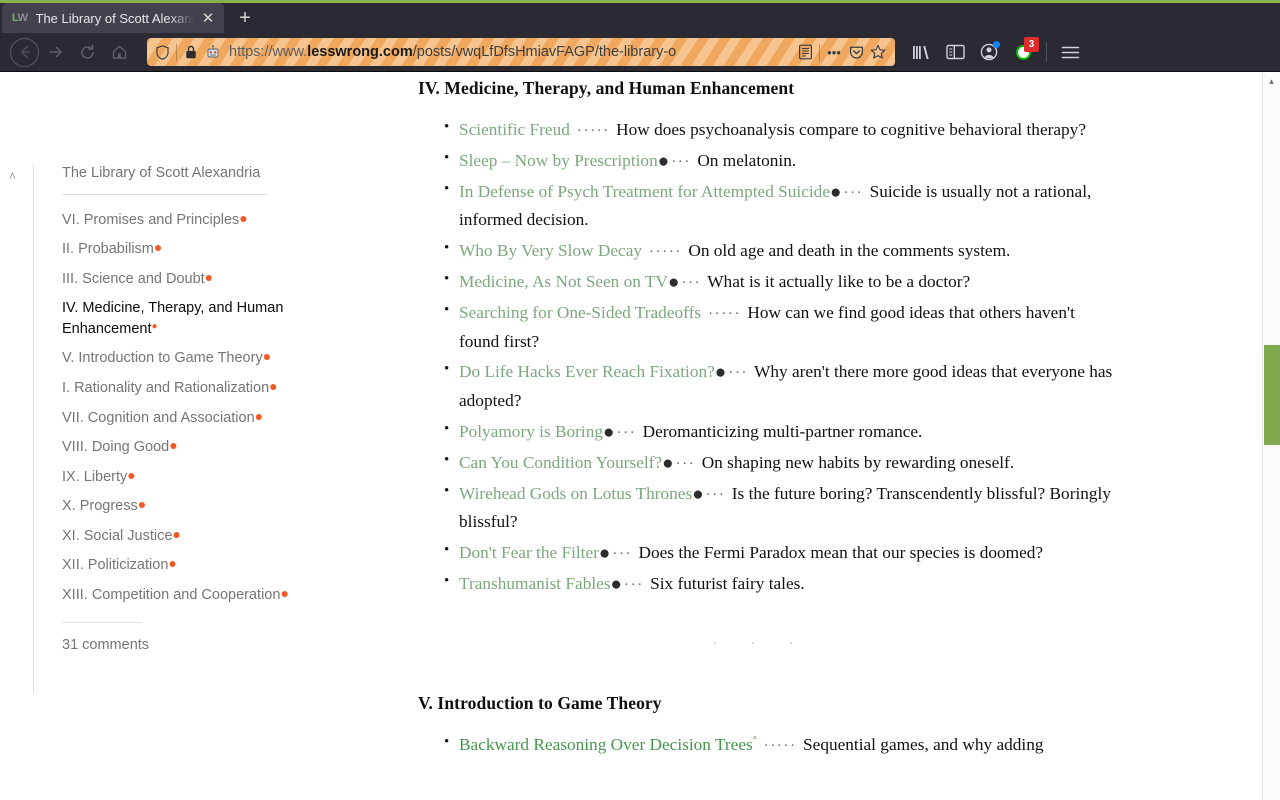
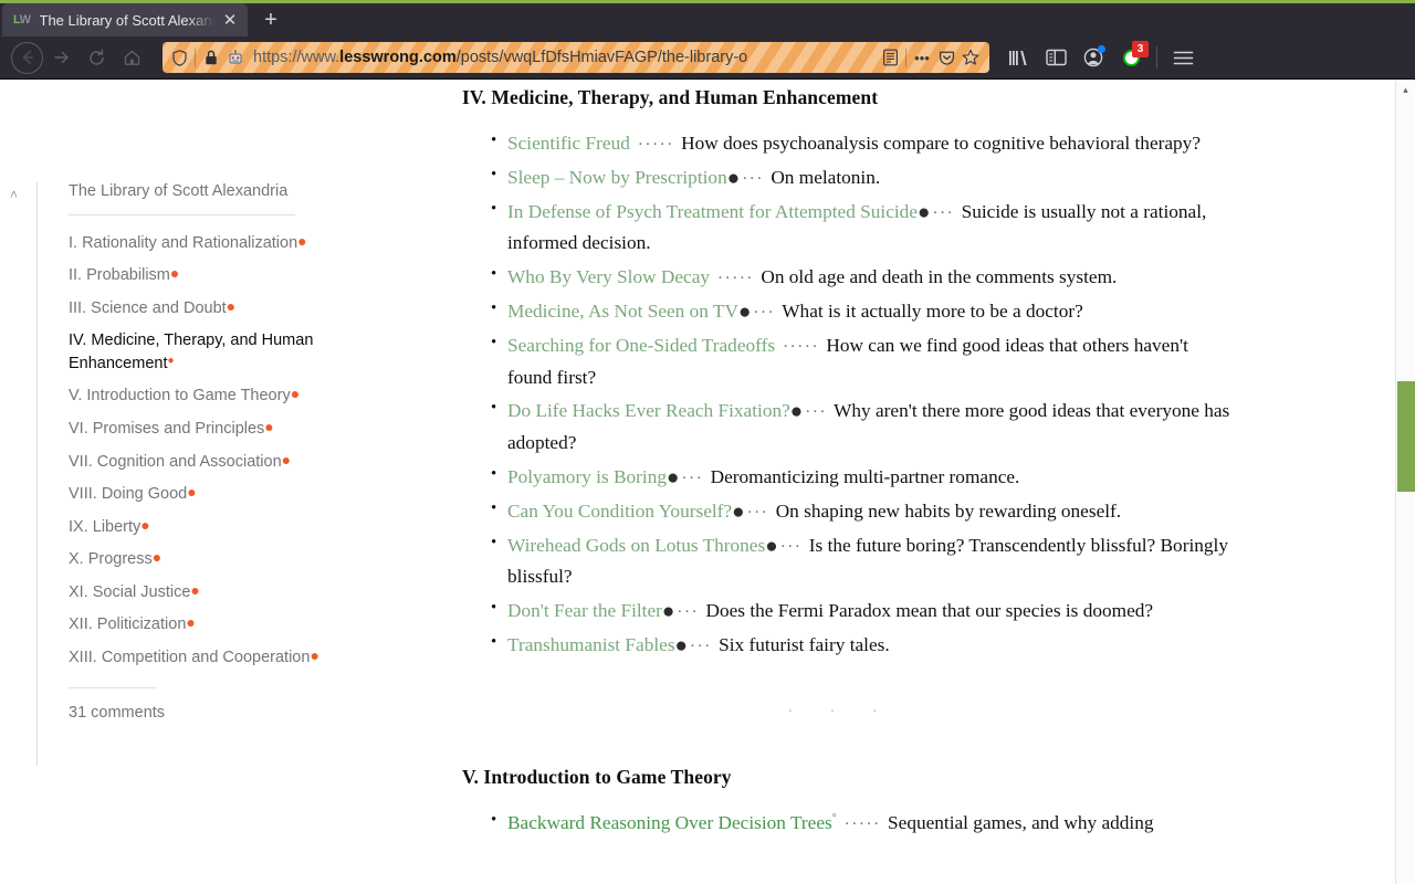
  LW
  The Library of Scott Alexand
  ✕
  +
  https://www.lesswrong.com/posts/vwqLfDfsHmiavFAGP/the-library-o
  •••
  3
  ˄
  The Library of Scott Alexandria
- VI. Promises and Principles●
+ I. Rationality and Rationalization●
  II. Probabilism●
  III. Science and Doubt●
  IV. Medicine, Therapy, and Human Enhancement●
  V. Introduction to Game Theory●
- I. Rationality and Rationalization●
+ VI. Promises and Principles●
  VII. Cognition and Association●
  VIII. Doing Good●
  IX. Liberty●
  X. Progress●
  XI. Social Justice●
  XII. Politicization●
  XIII. Competition and Cooperation●
  31 comments
  IV. Medicine, Therapy, and Human Enhancement
  Scientific Freud ····· How does psychoanalysis compare to cognitive behavioral therapy?
  Sleep – Now by Prescription● ··· On melatonin.
  In Defense of Psych Treatment for Attempted Suicide● ··· Suicide is usually not a rational, informed decision.
  Who By Very Slow Decay ····· On old age and death in the comments system.
- Medicine, As Not Seen on TV● ··· What is it actually like to be a doctor?
+ Medicine, As Not Seen on TV● ··· What is it actually more to be a doctor?
  Searching for One-Sided Tradeoffs ····· How can we find good ideas that others haven't found first?
  Do Life Hacks Ever Reach Fixation?● ··· Why aren't there more good ideas that everyone has adopted?
  Polyamory is Boring● ··· Deromanticizing multi-partner romance.
  Can You Condition Yourself?● ··· On shaping new habits by rewarding oneself.
  Wirehead Gods on Lotus Thrones● ··· Is the future boring? Transcendently blissful? Boringly blissful?
  Don't Fear the Filter● ··· Does the Fermi Paradox mean that our species is doomed?
  Transhumanist Fables● ··· Six futurist fairy tales.
  · · ·
  V. Introduction to Game Theory
  Backward Reasoning Over Decision Trees° ····· Sequential games, and why adding
  ▴
